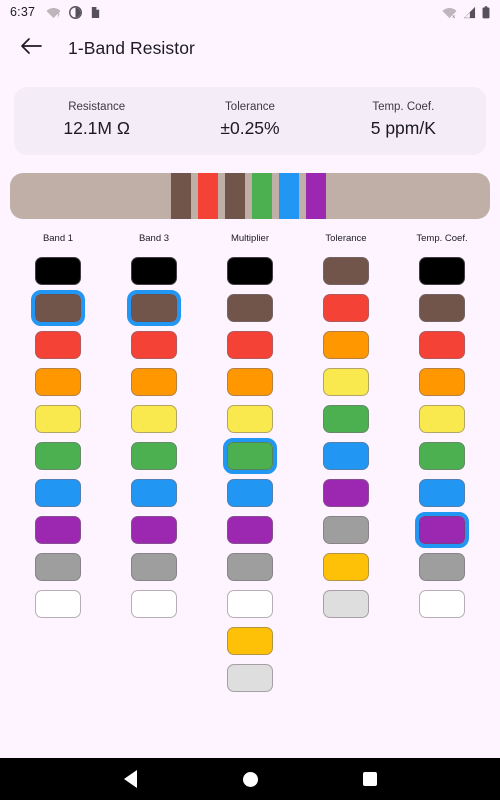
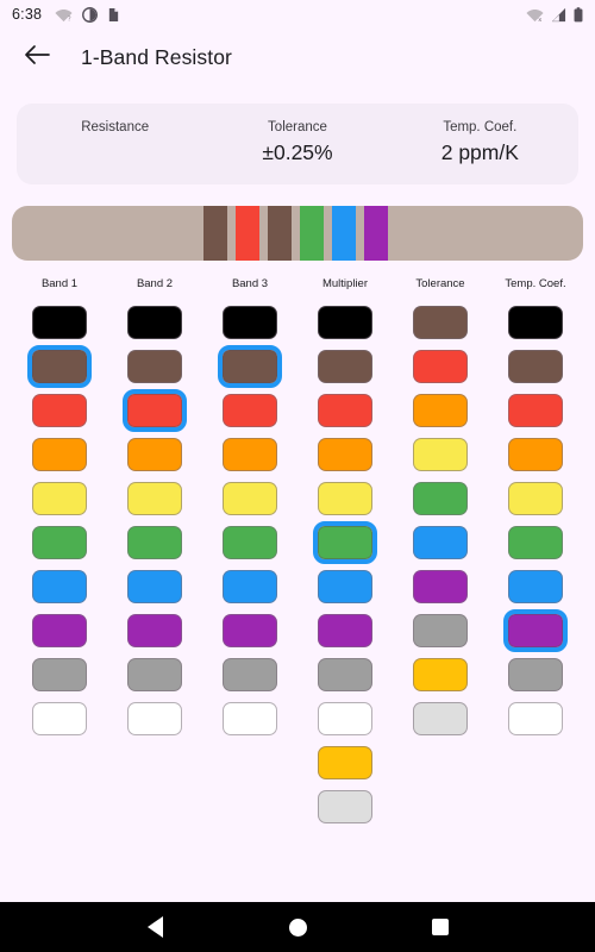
- 6:37
+ 6:38
  1-Band Resistor
  Resistance
- 12.1M Ω
  Tolerance
  ±0.25%
  Temp. Coef.
- 5 ppm/K
+ 2 ppm/K
  Band 1
+ Band 2
  Band 3
  Multiplier
  Tolerance
  Temp. Coef.
